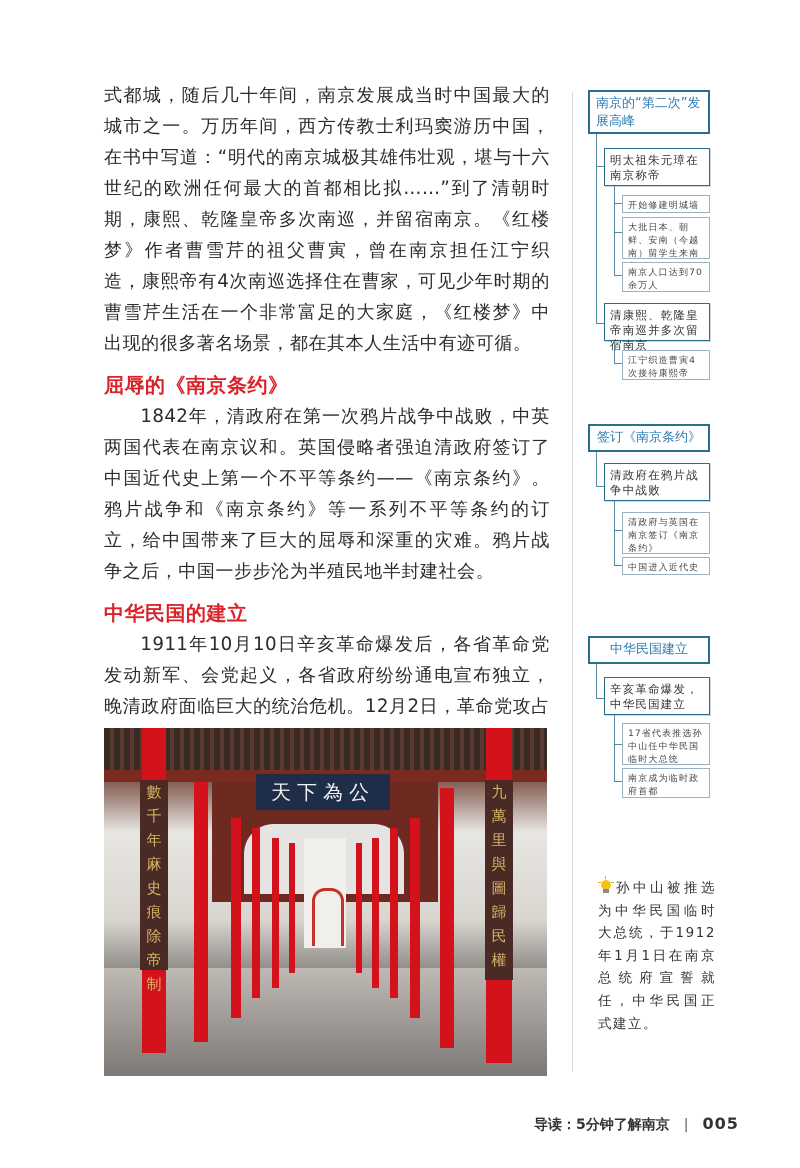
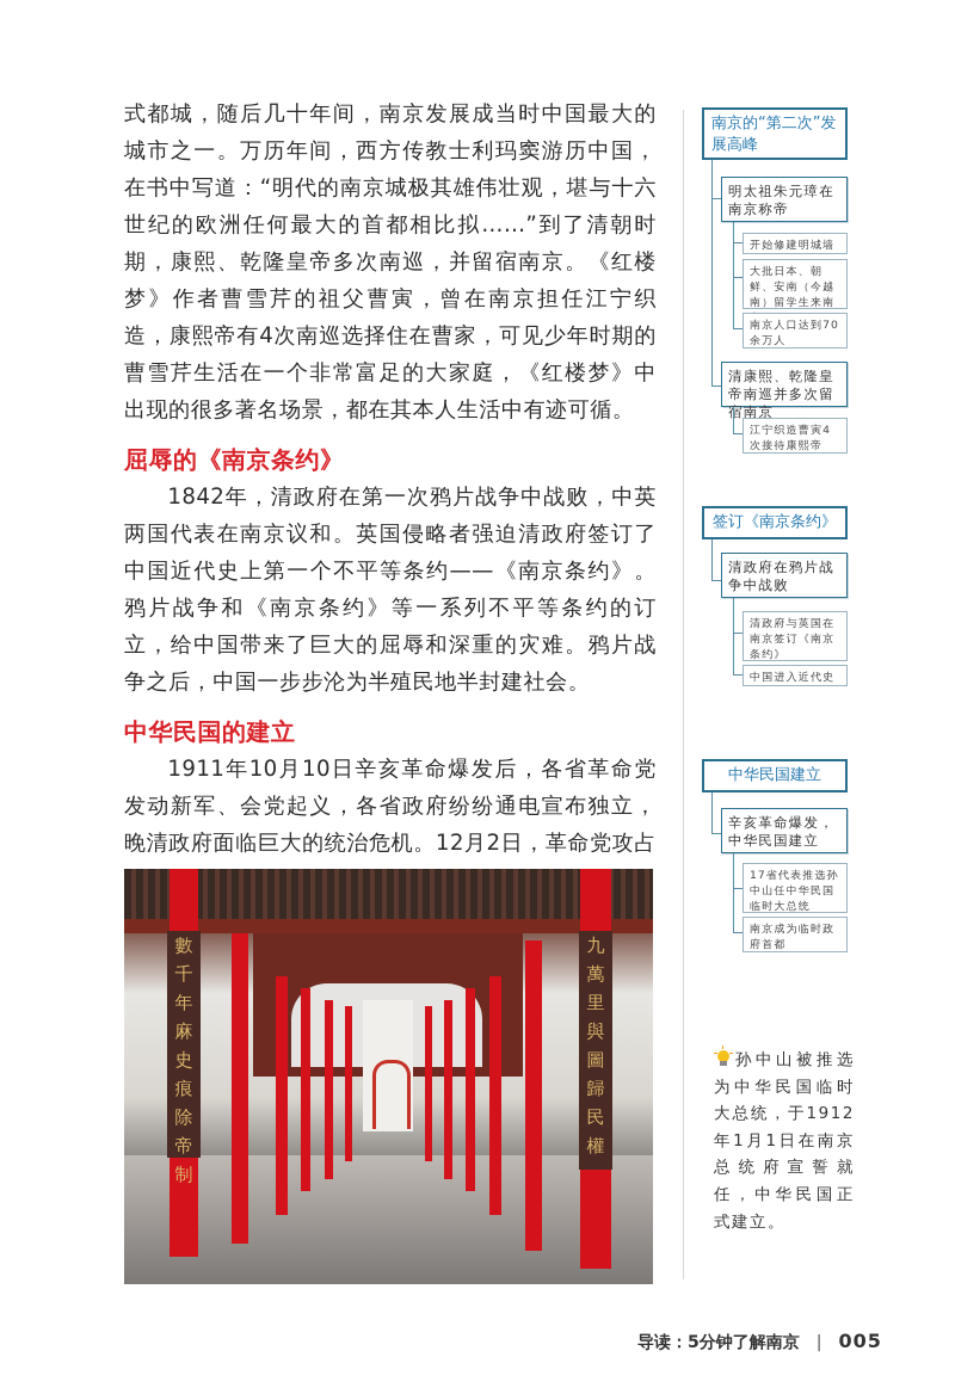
  式都城，随后几十年间，南京发展成当时中国最大的城市之一。万历年间，西方传教士利玛窦游历中国，在书中写道：“明代的南京城极其雄伟壮观，堪与十六世纪的欧洲任何最大的首都相比拟……”到了清朝时期，康熙、乾隆皇帝多次南巡，并留宿南京。《红楼梦》作者曹雪芹的祖父曹寅，曾在南京担任江宁织造，康熙帝有4次南巡选择住在曹家，可见少年时期的曹雪芹生活在一个非常富足的大家庭，《红楼梦》中出现的很多著名场景，都在其本人生活中有迹可循。
  屈辱的《南京条约》
  1842年，清政府在第一次鸦片战争中战败，中英两国代表在南京议和。英国侵略者强迫清政府签订了中国近代史上第一个不平等条约——《南京条约》。鸦片战争和《南京条约》等一系列不平等条约的订立，给中国带来了巨大的屈辱和深重的灾难。鸦片战争之后，中国一步步沦为半殖民地半封建社会。
  中华民国的建立
  1911年10月10日辛亥革命爆发后，各省革命党发动新军、会党起义，各省政府纷纷通电宣布独立，晚清政府面临巨大的统治危机。12月2日，革命党攻占
- 天下為公
  數千年麻史痕除帝制
  九萬里與圖歸民權
  南京的“第二次”发展高峰
  明太祖朱元璋在南京称帝
  开始修建明城墙
  大批日本、朝鲜、安南（今越南）留学生来南
  南京人口达到70余万人
  清康熙、乾隆皇帝南巡并多次留宿南京
  江宁织造曹寅4次接待康熙帝
  签订《南京条约》
  清政府在鸦片战争中战败
  清政府与英国在南京签订《南京条约》
  中国进入近代史
  中华民国建立
  辛亥革命爆发，中华民国建立
  17省代表推选孙中山任中华民国临时大总统
  南京成为临时政府首都
  孙中山被推选为中华民国临时大总统，于1912年1月1日在南京总统府宣誓就任，中华民国正式建立。
  导读：5分钟了解南京 | 005
